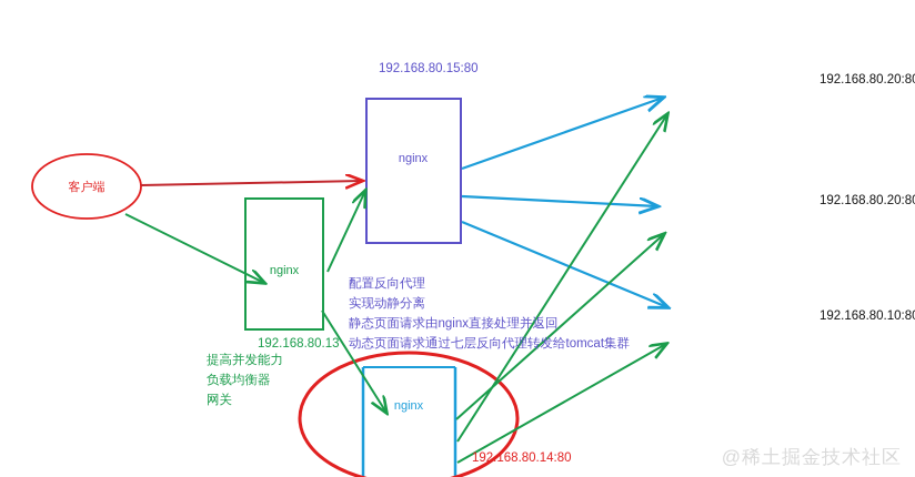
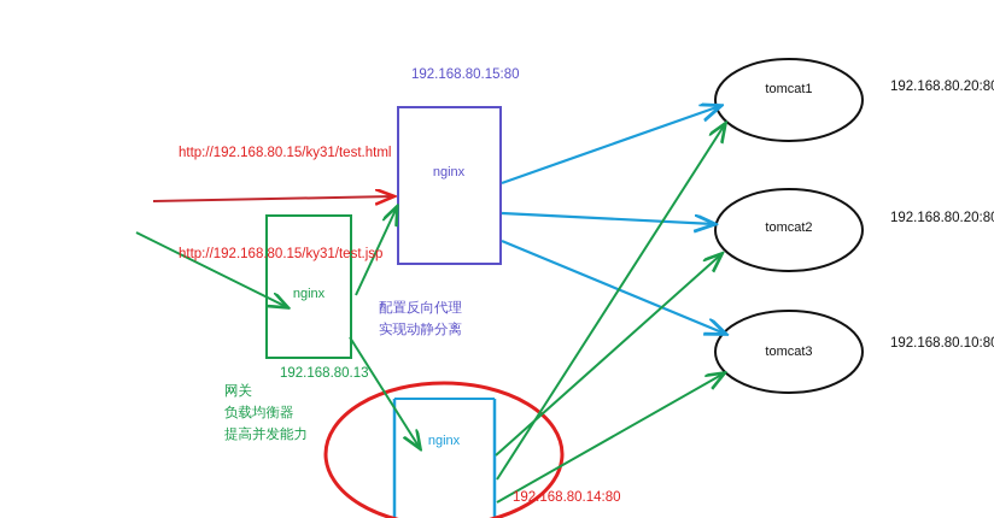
- 客户端
  nginx
  nginx
  nginx
+ tomcat1
+ tomcat2
+ tomcat3
+ http://192.168.80.15/ky31/test.html
+ http://192.168.80.15/ky31/test.jsp
  192.168.80.15:80
  192.168.80.13
  192.168.80.14:80
  192.168.80.20:8
  192.168.80.20:8
  192.168.80.10:8
- 提高并发能力
+ 网关
  负载均衡器
- 网关
+ 提高并发能力
  配置反向代理
  实现动静分离
- 静态页面请求由nginx直接处理并返回
- 动态页面请求通过七层反向代理转发给tomcat集群
- @稀土掘金技术社区
